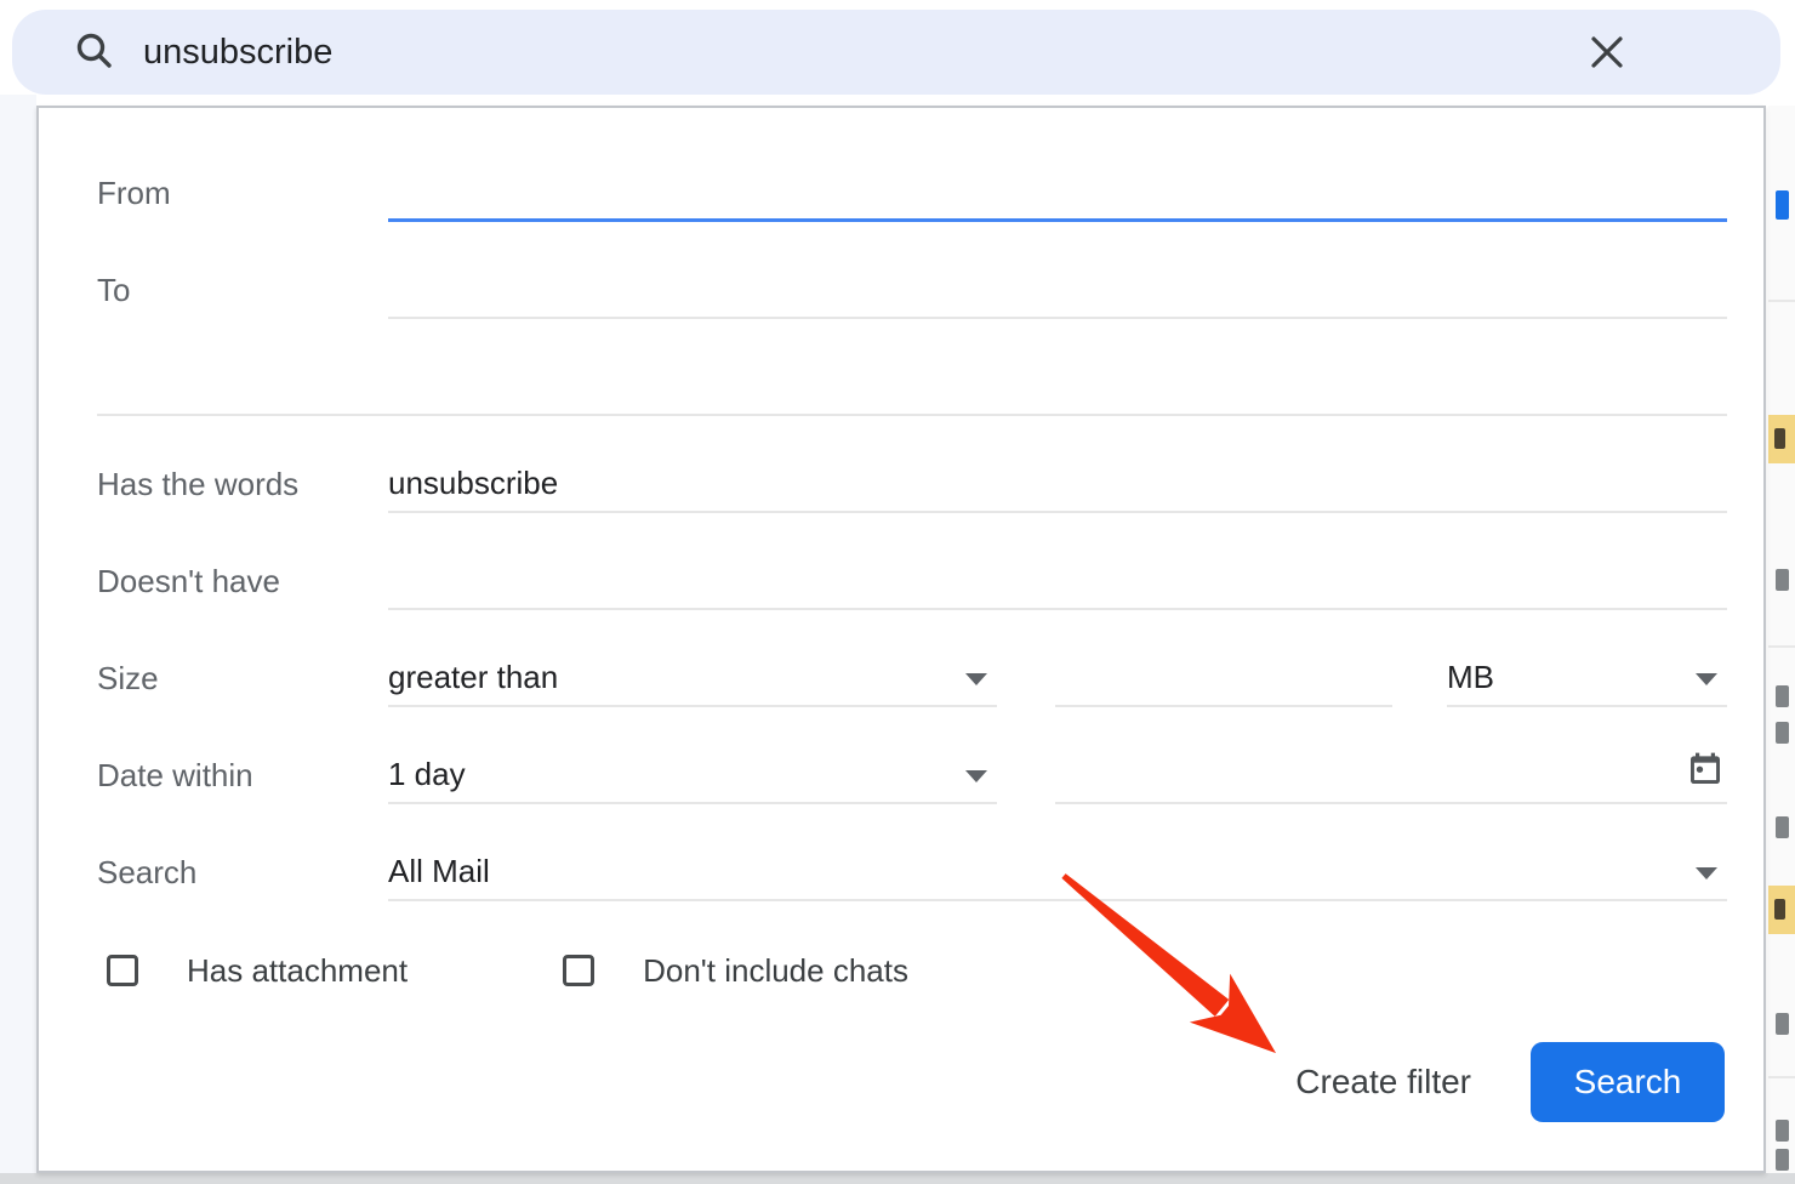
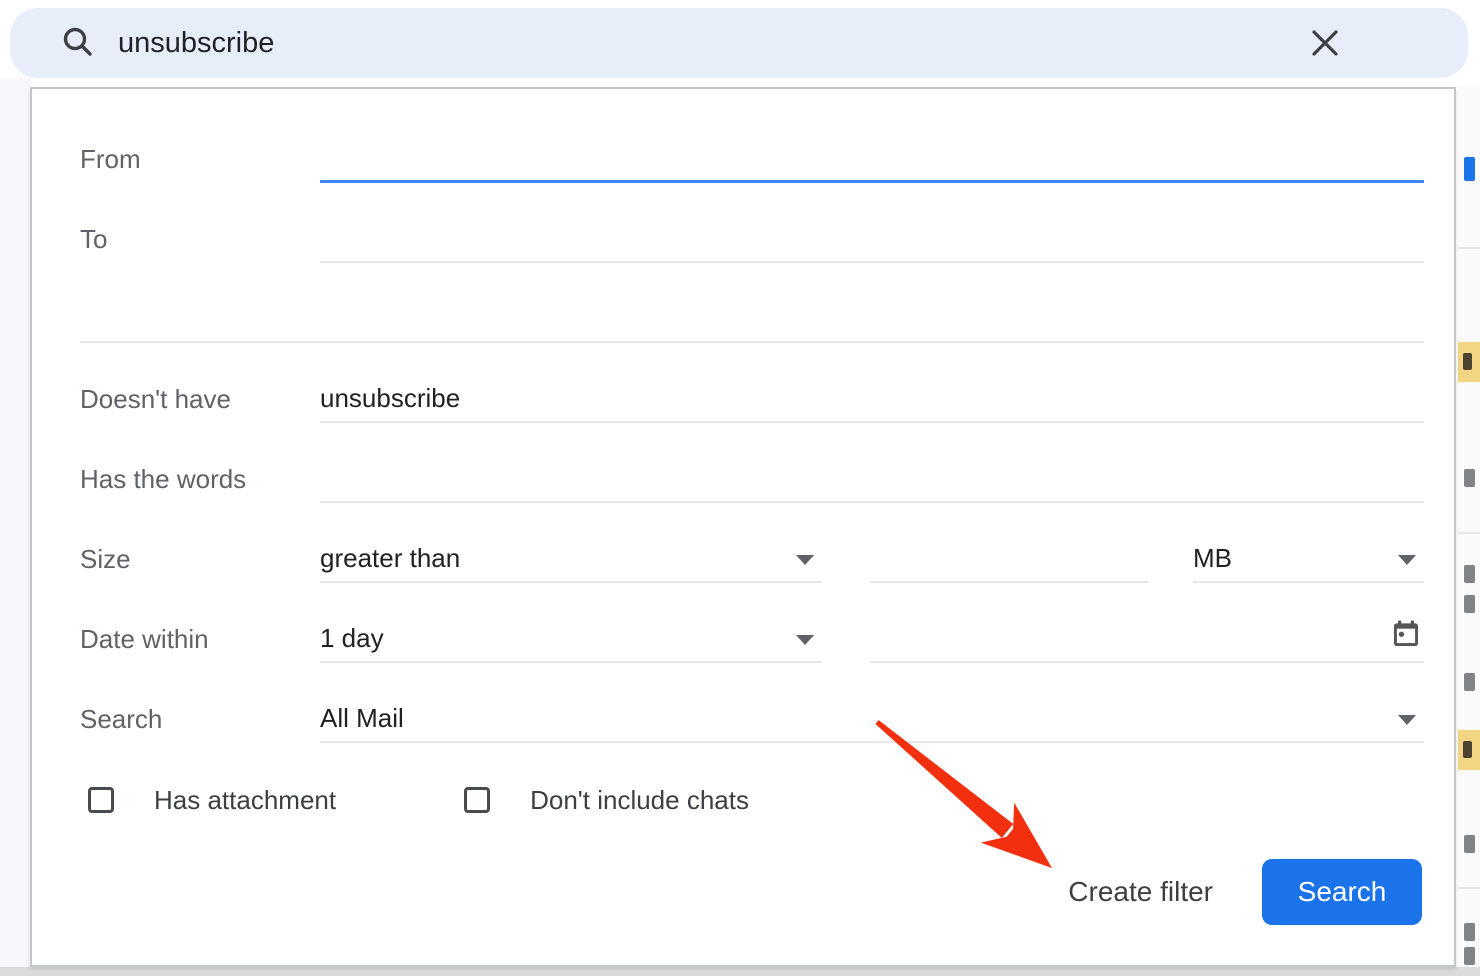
  unsubscribe
  From
  To
- Has the words
+ Doesn't have
  unsubscribe
- Doesn't have
+ Has the words
  Size
  greater than
  MB
  Date within
  1 day
  Search
  All Mail
  Has attachment
  Don't include chats
  Create filter
  Search
